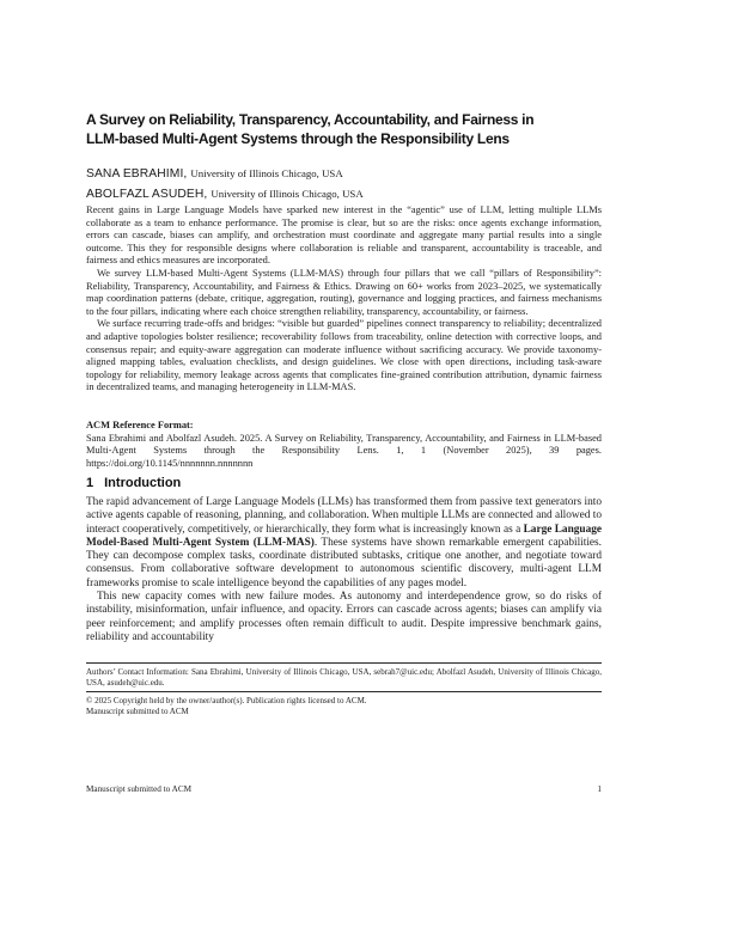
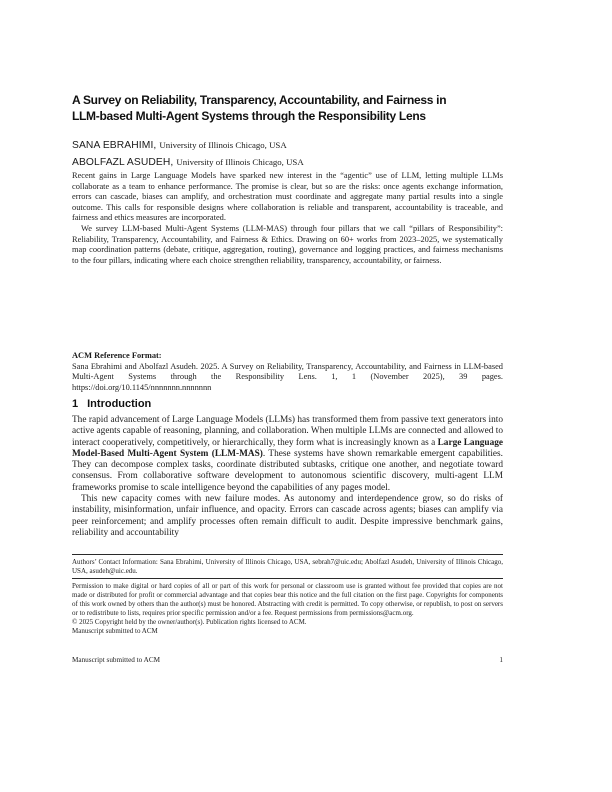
  A Survey on Reliability, Transparency, Accountability, and Fairness in
  LLM-based Multi-Agent Systems through the Responsibility Lens
  SANA EBRAHIMI, University of Illinois Chicago, USA
  ABOLFAZL ASUDEH, University of Illinois Chicago, USA
- Recent gains in Large Language Models have sparked new interest in the “agentic” use of LLM, letting multiple LLMs collaborate as a team to enhance performance. The promise is clear, but so are the risks: once agents exchange information, errors can cascade, biases can amplify, and orchestration must coordinate and aggregate many partial results into a single outcome. This they for responsible designs where collaboration is reliable and transparent, accountability is traceable, and fairness and ethics measures are incorporated.
+ Recent gains in Large Language Models have sparked new interest in the “agentic” use of LLM, letting multiple LLMs collaborate as a team to enhance performance. The promise is clear, but so are the risks: once agents exchange information, errors can cascade, biases can amplify, and orchestration must coordinate and aggregate many partial results into a single outcome. This calls for responsible designs where collaboration is reliable and transparent, accountability is traceable, and fairness and ethics measures are incorporated.
  We survey LLM-based Multi-Agent Systems (LLM-MAS) through four pillars that we call “pillars of Responsibility”: Reliability, Transparency, Accountability, and Fairness & Ethics. Drawing on 60+ works from 2023–2025, we systematically map coordination patterns (debate, critique, aggregation, routing), governance and logging practices, and fairness mechanisms to the four pillars, indicating where each choice strengthen reliability, transparency, accountability, or fairness.
- We surface recurring trade-offs and bridges: “visible but guarded” pipelines connect transparency to reliability; decentralized and adaptive topologies bolster resilience; recoverability follows from traceability, online detection with corrective loops, and consensus repair; and equity-aware aggregation can moderate influence without sacrificing accuracy. We provide taxonomy-aligned mapping tables, evaluation checklists, and design guidelines. We close with open directions, including task-aware topology for reliability, memory leakage across agents that complicates fine-grained contribution attribution, dynamic fairness in decentralized teams, and managing heterogeneity in LLM-MAS.
  ACM Reference Format:
  Sana Ebrahimi and Abolfazl Asudeh. 2025. A Survey on Reliability, Transparency, Accountability, and Fairness in LLM-based Multi-Agent Systems through the Responsibility Lens. 1, 1 (November 2025), 39 pages. https://doi.org/10.1145/nnnnnnn.nnnnnnn
  1 Introduction
  The rapid advancement of Large Language Models (LLMs) has transformed them from passive text generators into active agents capable of reasoning, planning, and collaboration. When multiple LLMs are connected and allowed to interact cooperatively, competitively, or hierarchically, they form what is increasingly known as a Large Language Model-Based Multi-Agent System (LLM-MAS). These systems have shown remarkable emergent capabilities. They can decompose complex tasks, coordinate distributed subtasks, critique one another, and negotiate toward consensus. From collaborative software development to autonomous scientific discovery, multi-agent LLM frameworks promise to scale intelligence beyond the capabilities of any pages model.
  This new capacity comes with new failure modes. As autonomy and interdependence grow, so do risks of instability, misinformation, unfair influence, and opacity. Errors can cascade across agents; biases can amplify via peer reinforcement; and amplify processes often remain difficult to audit. Despite impressive benchmark gains, reliability and accountability
  Authors’ Contact Information: Sana Ebrahimi, University of Illinois Chicago, USA, sebrah7@uic.edu; Abolfazl Asudeh, University of Illinois Chicago, USA, asudeh@uic.edu.
+ Permission to make digital or hard copies of all or part of this work for personal or classroom use is granted without fee provided that copies are not made or distributed for profit or commercial advantage and that copies bear this notice and the full citation on the first page. Copyrights for components of this work owned by others than the author(s) must be honored. Abstracting with credit is permitted. To copy otherwise, or republish, to post on servers or to redistribute to lists, requires prior specific permission and/or a fee. Request permissions from permissions@acm.org.
  © 2025 Copyright held by the owner/author(s). Publication rights licensed to ACM.
  Manuscript submitted to ACM
  Manuscript submitted to ACM
  1
